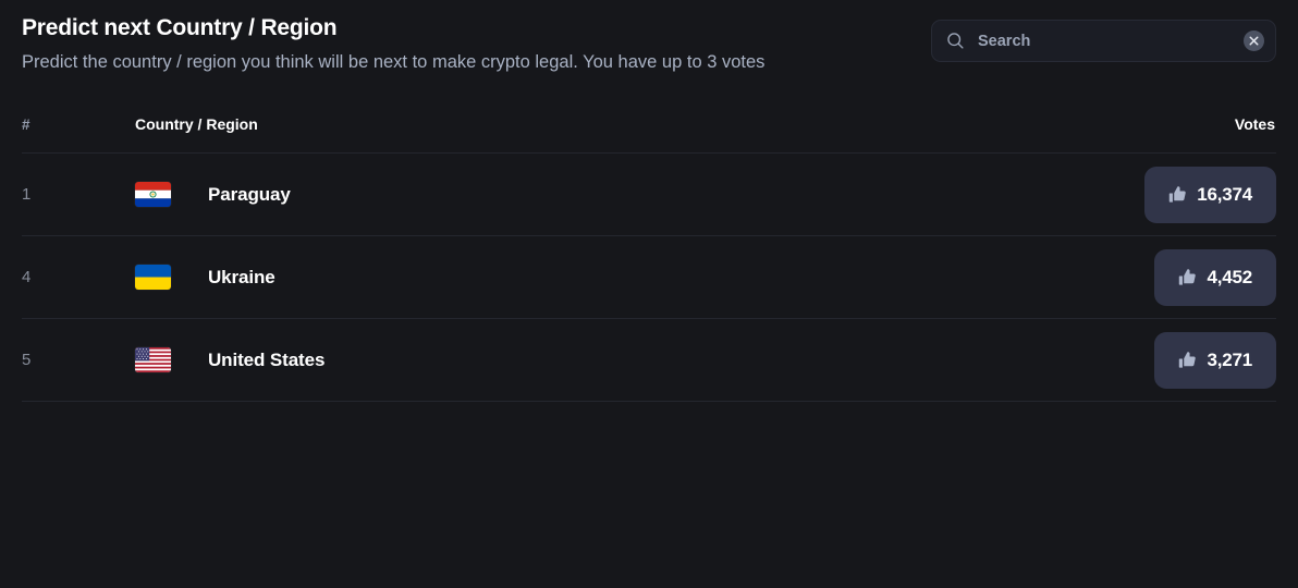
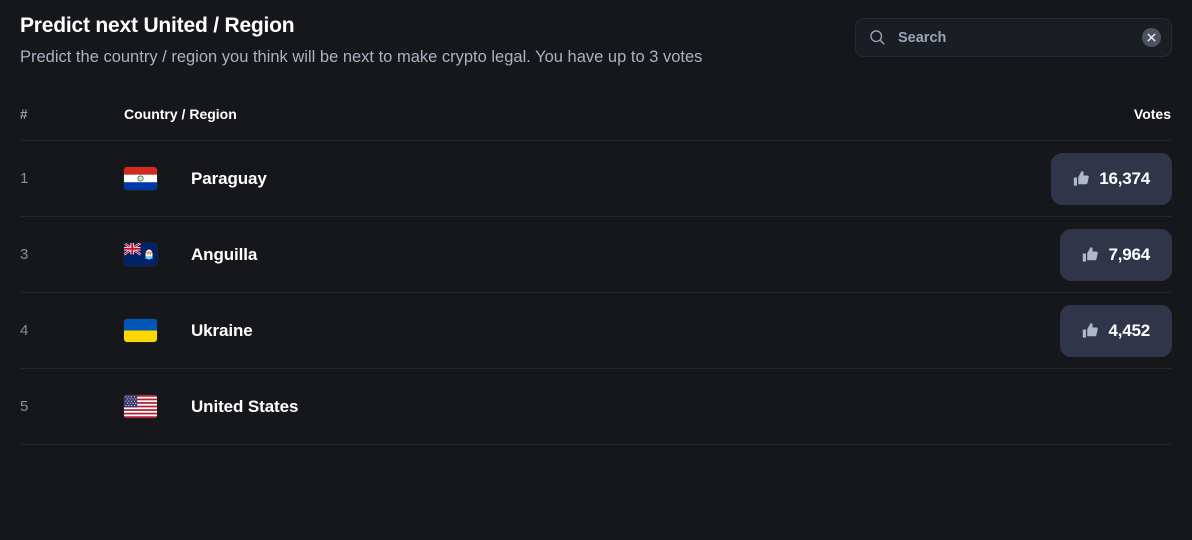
- Predict next Country / Region
+ Predict next United / Region
  Predict the country / region you think will be next to make crypto legal. You have up to 3 votes
  Search
  #
  Country / Region
  Votes
  1
  Paraguay
  16,374
+ 3
+ Anguilla
+ 7,964
  4
  Ukraine
  4,452
  5
  United States
- 3,271
